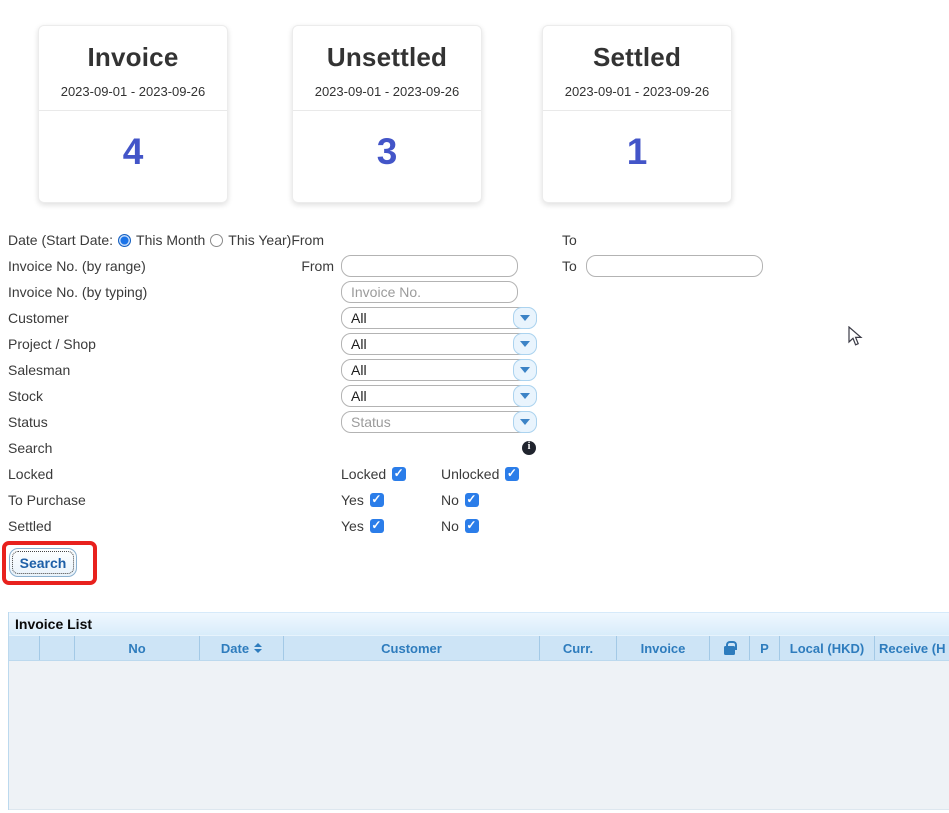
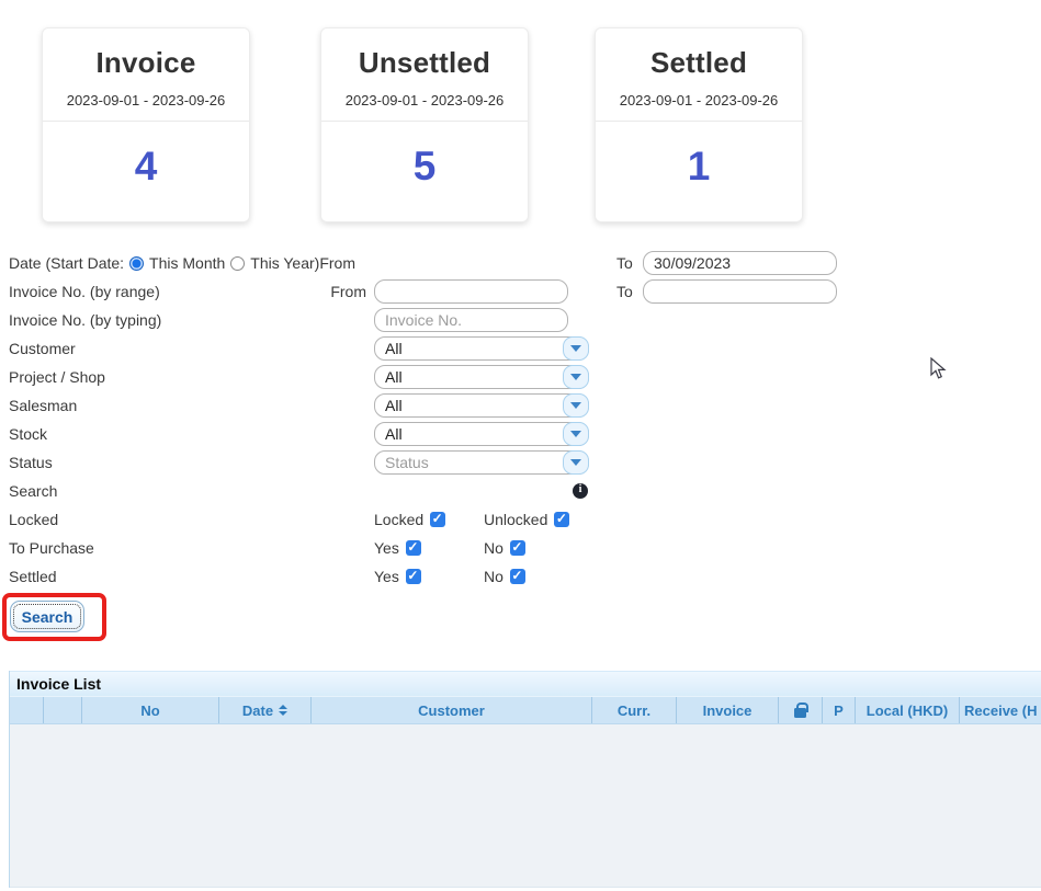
  Invoice
  2023-09-01 - 2023-09-26
  4
  Unsettled
  2023-09-01 - 2023-09-26
- 3
+ 5
  Settled
  2023-09-01 - 2023-09-26
  1
  Date (Start Date:
  This Month
  This Year)
  From
  To
+ 30/09/2023
  Invoice No. (by range)
  From
  To
  Invoice No. (by typing)
  Invoice No.
  Customer
  All
  Project / Shop
  All
  Salesman
  All
  Stock
  All
  Status
  Status
  Search
  Locked
  Locked
  Unlocked
  To Purchase
  Yes
  No
  Settled
  Yes
  No
  Search
  Invoice List
  No
  Date
  Customer
  Curr.
  Invoice
  P
  Local (HKD)
  Receive (H
